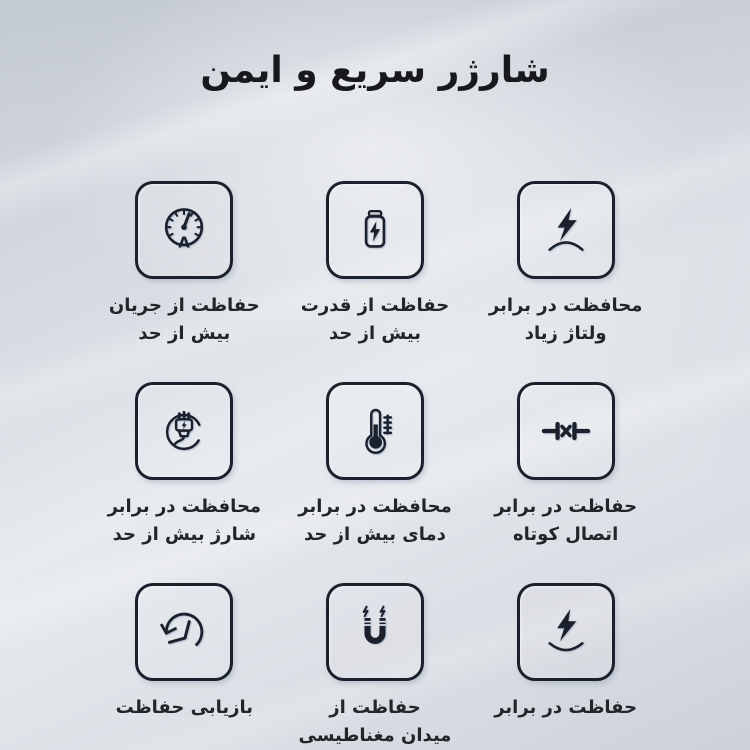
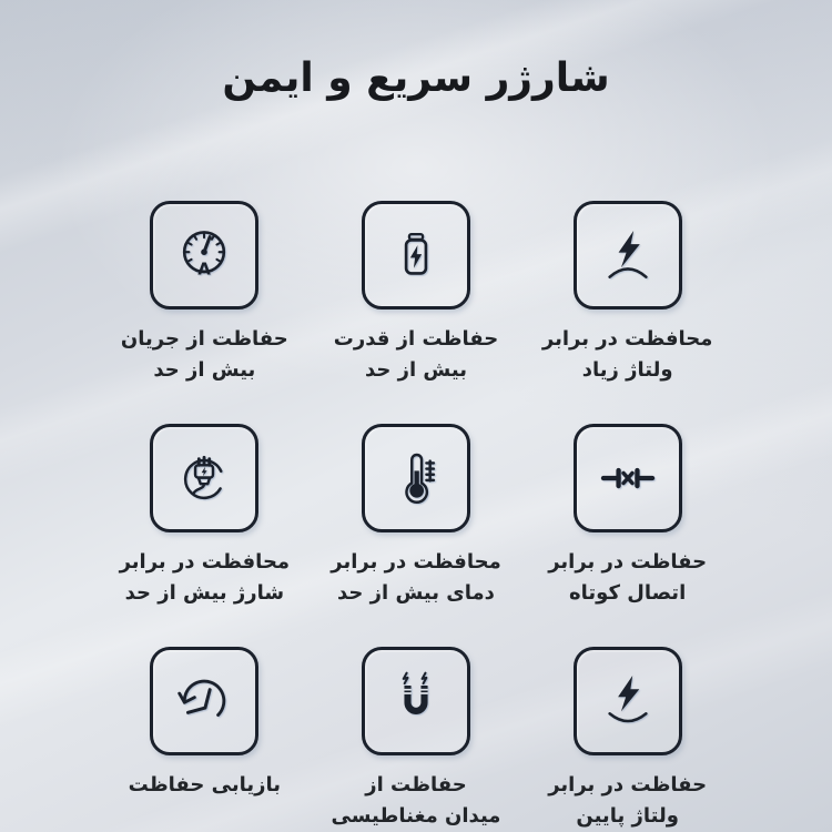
  شارژر سریع و ایمن
  A
  حفاظت از جریان
  بیش از حد
  حفاظت از قدرت
  بیش از حد
  محافظت در برابر
  ولتاژ زیاد
  محافظت در برابر
  شارژ بیش از حد
  محافظت در برابر
  دمای بیش از حد
  حفاظت در برابر
  اتصال کوتاه
  بازیابی حفاظت
  حفاظت از
  میدان مغناطیسی
  حفاظت در برابر
+ ولتاژ پایین
